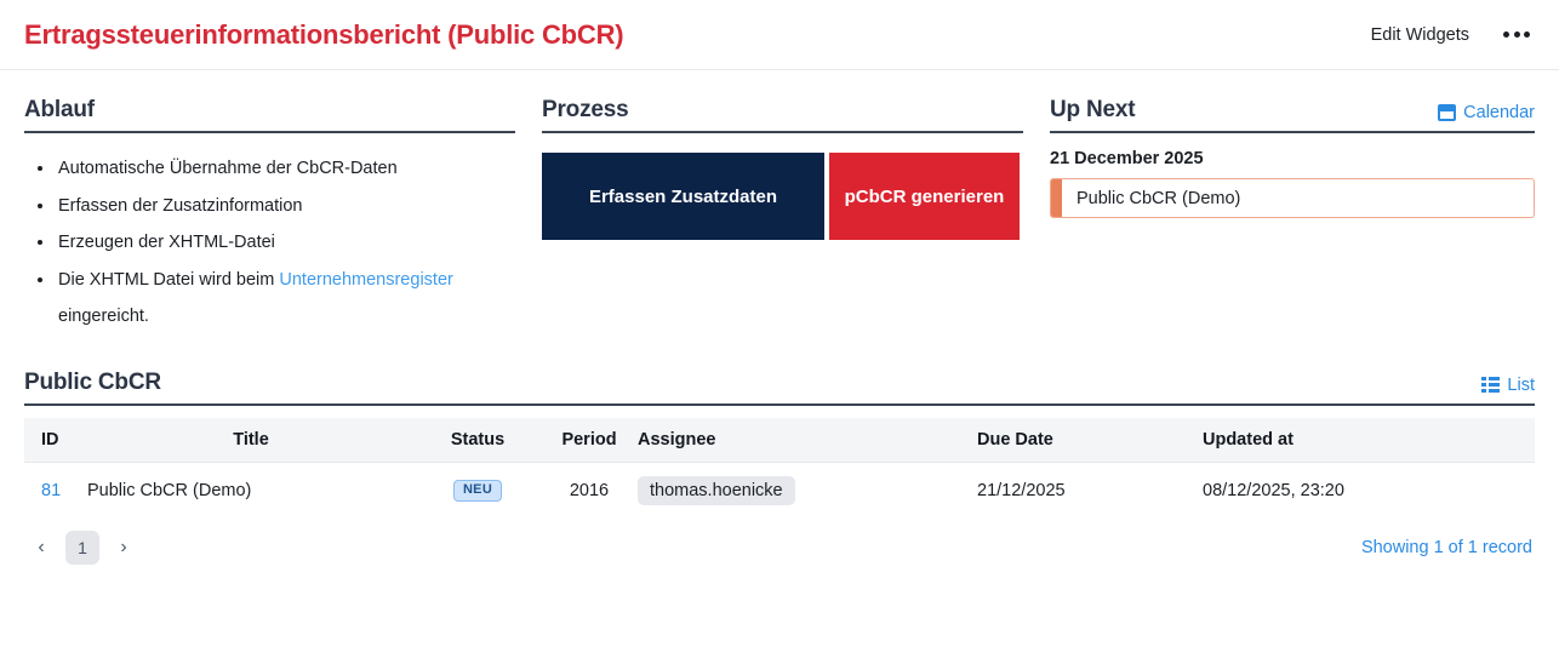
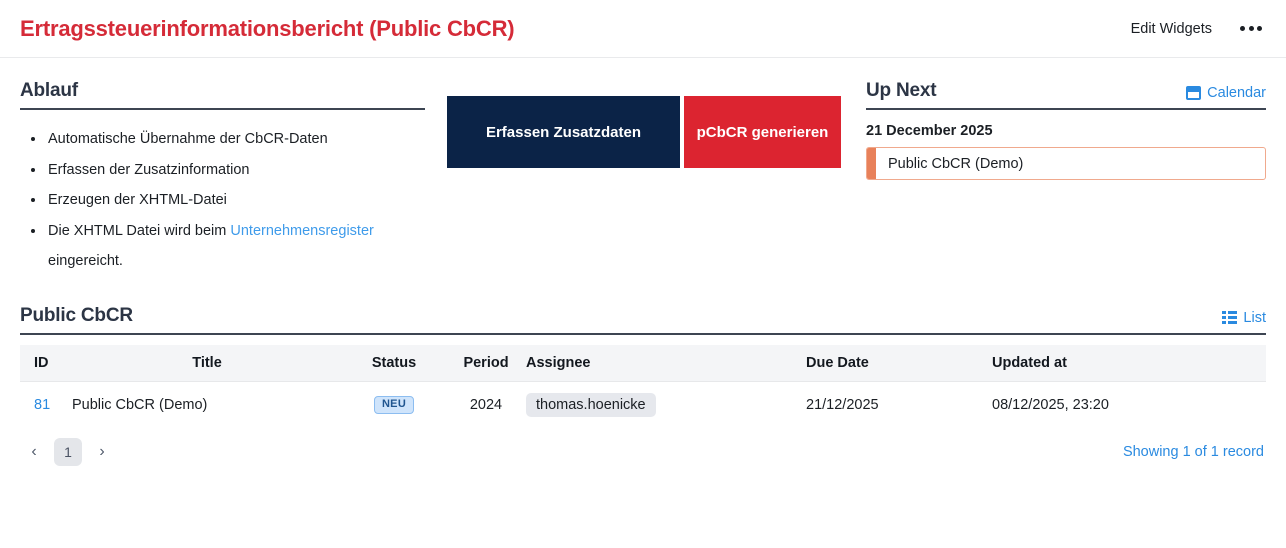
  Ertragssteuerinformationsbericht (Public CbCR)
  Edit Widgets
  Ablauf
  Automatische Übernahme der CbCR-Daten
  Erfassen der Zusatzinformation
  Erzeugen der XHTML-Datei
  Die XHTML Datei wird beim Unternehmensregister eingereicht.
- Prozess
  Erfassen Zusatzdaten
  pCbCR generieren
  Up Next
  Calendar
  21 December 2025
  Public CbCR (Demo)
  Public CbCR
  List
  ID	Title	Status	Period	Assignee	Due Date	Updated at
- 81	Public CbCR (Demo)	NEU	2016	thomas.hoenicke	21/12/2025	08/12/2025, 23:20
+ 81	Public CbCR (Demo)	NEU	2024	thomas.hoenicke	21/12/2025	08/12/2025, 23:20
  ‹
  1
  ›
  Showing 1 of 1 record
